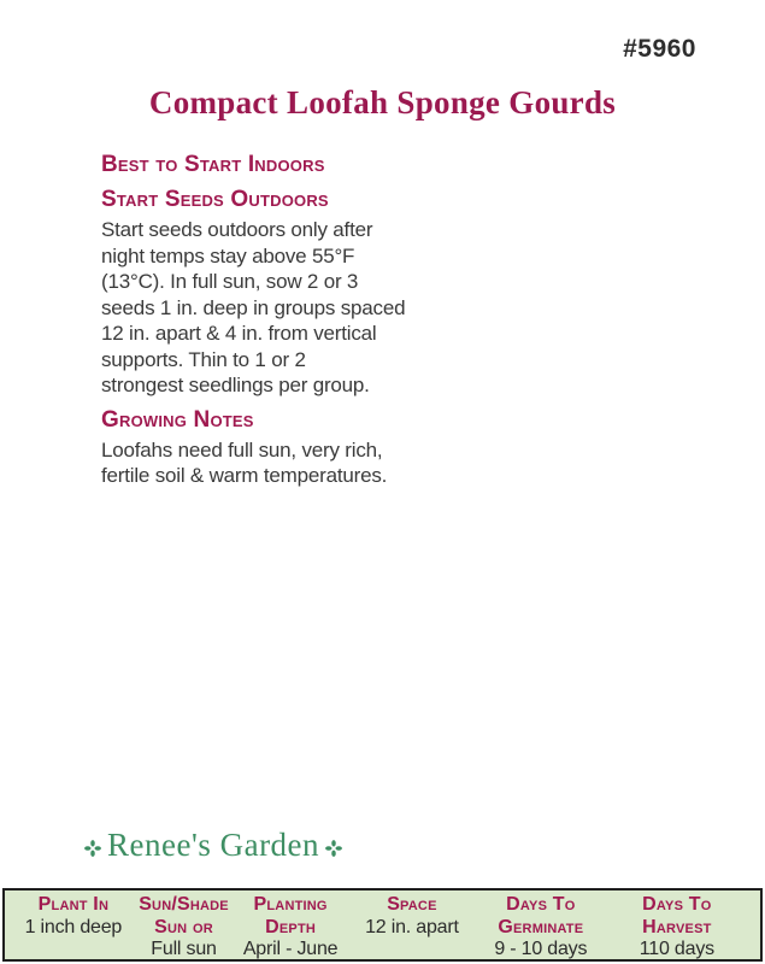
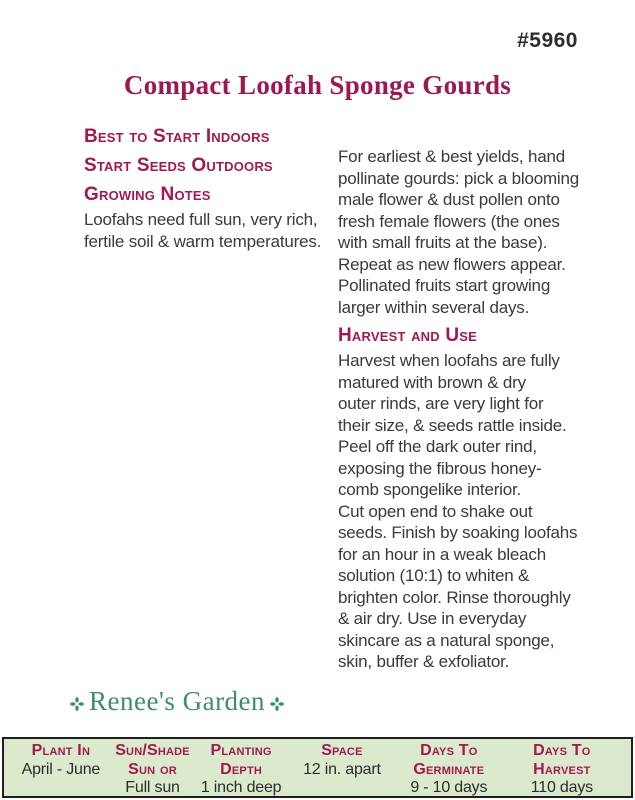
  #5960
  Compact Loofah Sponge Gourds
  Best to Start Indoors
  Start Seeds Outdoors
- Start seeds outdoors only after
- night temps stay above 55°F
- (13°C). In full sun, sow 2 or 3
- seeds 1 in. deep in groups spaced
- 12 in. apart & 4 in. from vertical
- supports. Thin to 1 or 2
- strongest seedlings per group.
  Growing Notes
  Loofahs need full sun, very rich,
  fertile soil & warm temperatures.
+ For earliest & best yields, hand
+ pollinate gourds: pick a blooming
+ male flower & dust pollen onto
+ fresh female flowers (the ones
+ with small fruits at the base).
+ Repeat as new flowers appear.
+ Pollinated fruits start growing
+ larger within several days.
+ Harvest and Use
+ Harvest when loofahs are fully
+ matured with brown & dry
+ outer rinds, are very light for
+ their size, & seeds rattle inside.
+ Peel off the dark outer rind,
+ exposing the fibrous honey-
+ comb spongelike interior.
+ Cut open end to shake out
+ seeds. Finish by soaking loofahs
+ for an hour in a weak bleach
+ solution (10:1) to whiten &
+ brighten color. Rinse thoroughly
+ & air dry. Use in everyday
+ skincare as a natural sponge,
+ skin, buffer & exfoliator.
  Renee's Garden
  Plant In
- 1 inch deep
+ April - June
  Sun/Shade
  Sun or
  Full sun
  Planting
  Depth
- April - June
+ 1 inch deep
  Space
  12 in. apart
  Days To
  Germinate
  9 - 10 days
  Days To
  Harvest
  110 days
